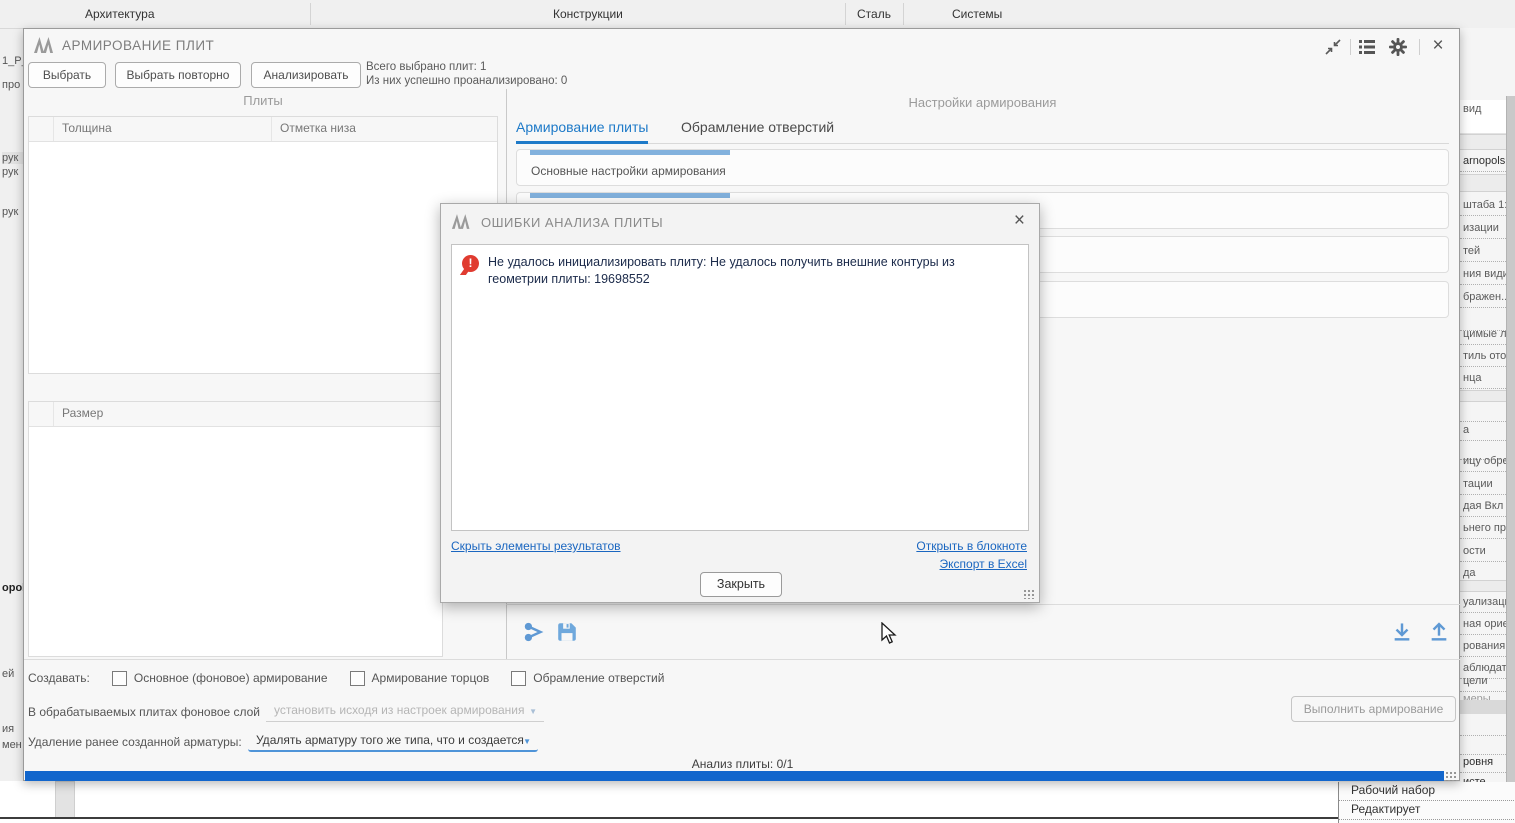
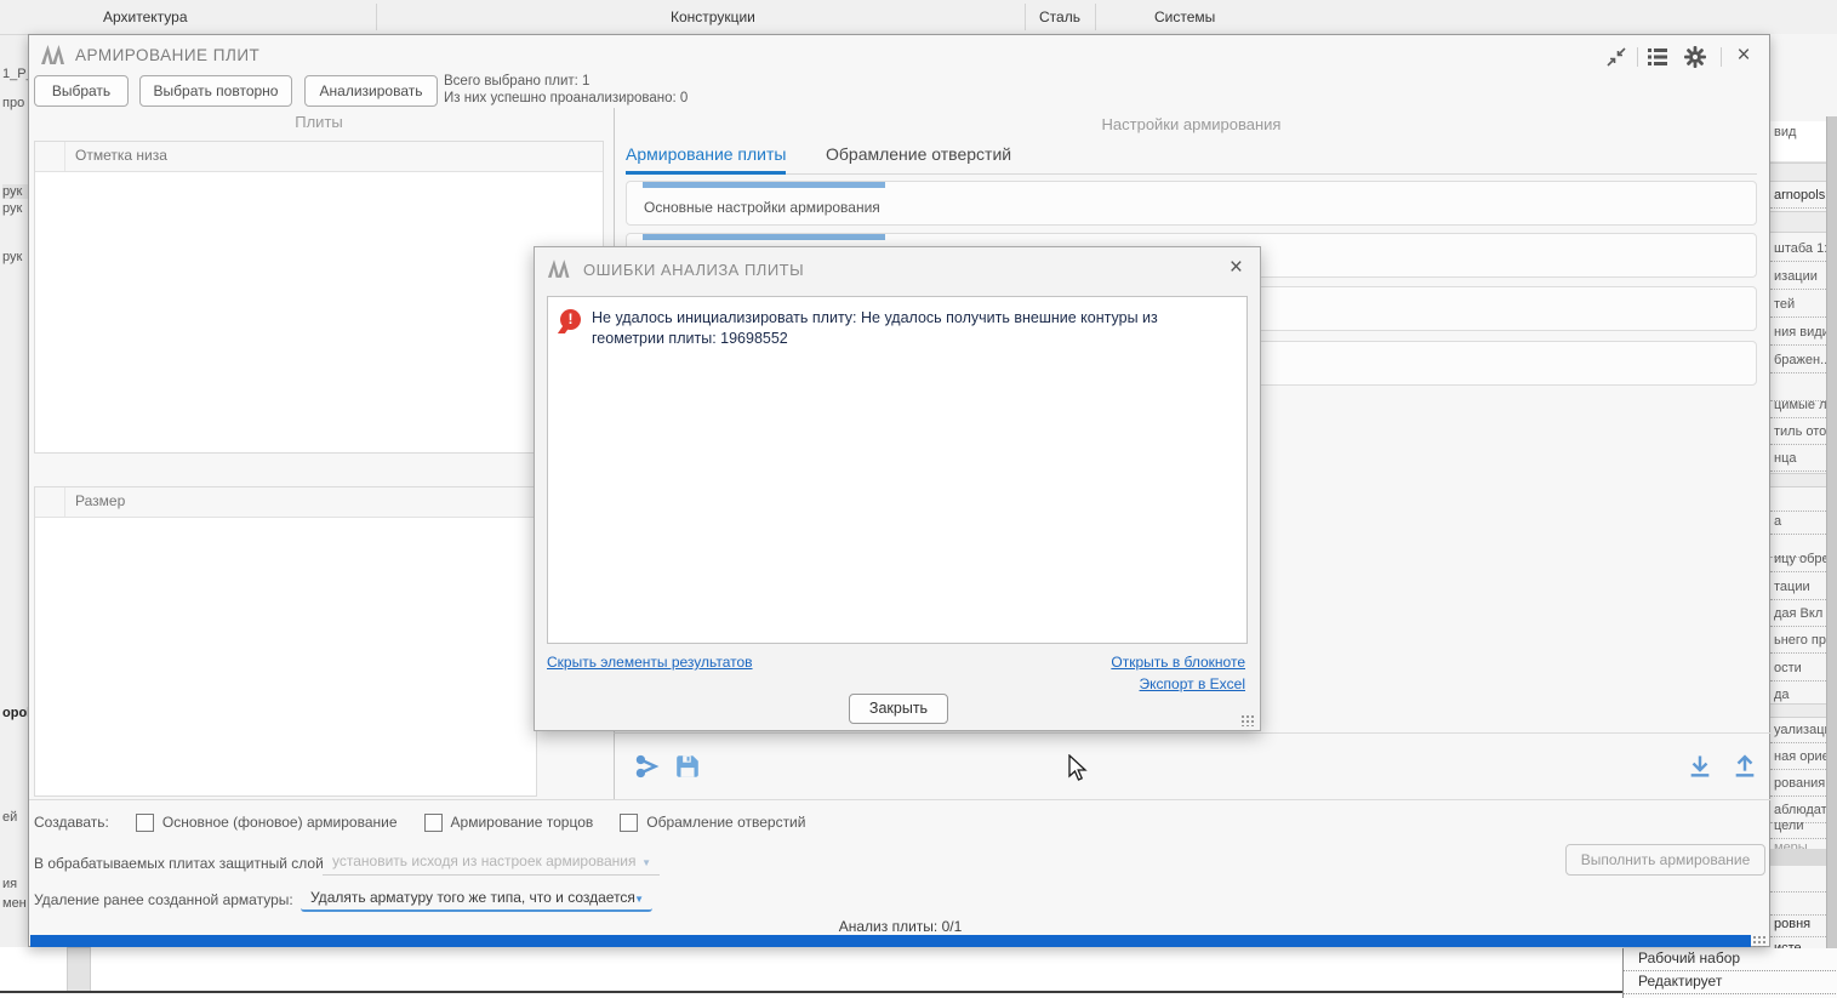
  Архитектура
  Конструкции
  Сталь
  Системы
  1_P
  про
  рук
  рук
  рук
  opo
  ей
  ия
  мен
  вид
  arnopols
  штаба 1:
  изации
  тей
  ния види
  бражен..
  цимые л
  тиль ото
  нца
  а
  ицу обре
  тации
  дая Вкл
  ьнего пр
  ости
  да
  уализац
  ная орие
  рования
  аблюдат
  цели
  меры
  ровня
  Рабочий набор
  Редактирует
  АРМИРОВАНИЕ ПЛИТ
  ×
  Выбрать
  Выбрать повторно
  Анализировать
  Всего выбрано плит: 1
  Из них успешно проанализировано: 0
  Плиты
- Толщина
  Отметка низа
  Размер
  Настройки армирования
  Армирование плиты
  Обрамление отверстий
  Основные настройки армирования
  Создавать:
  Основное (фоновое) армирование
  Армирование торцов
  Обрамление отверстий
- В обрабатываемых плитах фоновое слой
+ В обрабатываемых плитах защитный слой
  установить исходя из настроек армирования
  Удаление ранее созданной арматуры:
  Удалять арматуру того же типа, что и создается
  Выполнить армирование
  Анализ плиты: 0/1
  ОШИБКИ АНАЛИЗА ПЛИТЫ
  ×
  !
  Не удалось инициализировать плиту: Не удалось получить внешние контуры из геометрии плиты: 19698552
  Скрыть элементы результатов
  Открыть в блокноте
  Экспорт в Excel
  Закрыть
